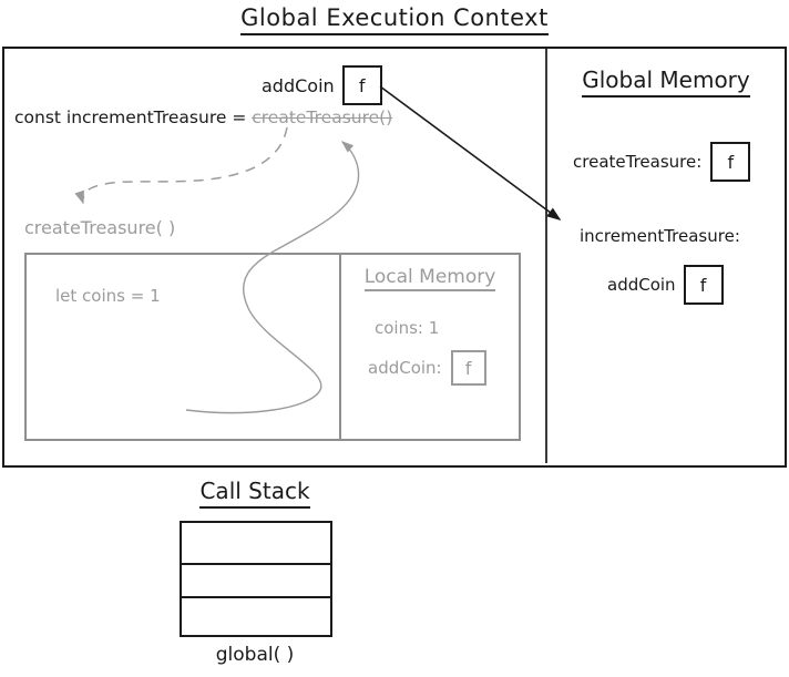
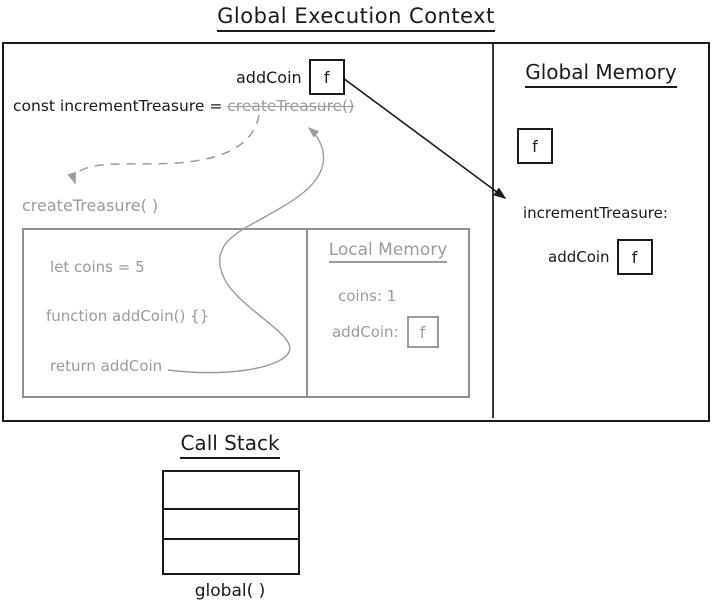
  Global Execution Context
  addCoin
  f
  const incrementTreasure = createTreasure()
  createTreasure( )
- let coins = 1
+ let coins = 5
+ function addCoin() {}
+ return addCoin
  Local Memory
  coins: 1
  addCoin:
  f
  Global Memory
- createTreasure:
  f
  incrementTreasure:
  addCoin
  f
  Call Stack
  global( )
